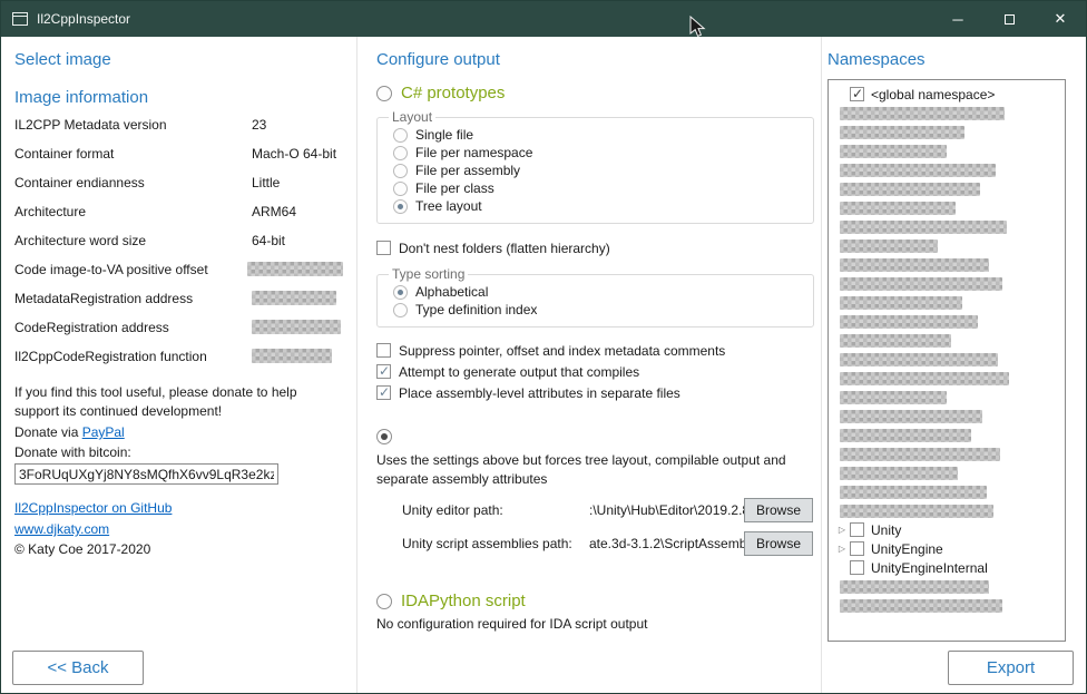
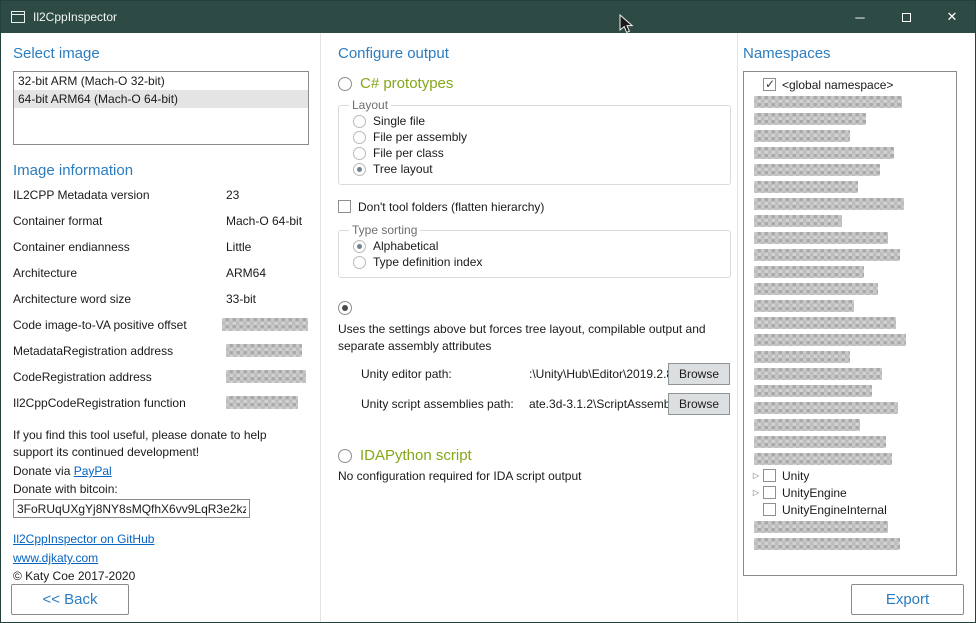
  Il2CppInspector
  ─
  ✕
  Select image
+ 32-bit ARM (Mach-O 32-bit)
+ 64-bit ARM64 (Mach-O 64-bit)
  Image information
  IL2CPP Metadata version
  23
  Container format
  Mach-O 64-bit
  Container endianness
  Little
  Architecture
  ARM64
  Architecture word size
- 64-bit
+ 33-bit
  Code image-to-VA positive offset
  MetadataRegistration address
  CodeRegistration address
  Il2CppCodeRegistration function
  If you find this tool useful, please donate to help support its continued development!
  Donate via PayPal
  Donate with bitcoin:
  3FoRUqUXgYj8NY8sMQfhX6vv9LqR3e2kz
  Il2CppInspector on GitHub
  www.djkaty.com
  © Katy Coe 2017-2020
  << Back
  Configure output
  C# prototypes
  Layout
  Single file
- File per namespace
  File per assembly
  File per class
  Tree layout
- Don't nest folders (flatten hierarchy)
+ Don't tool folders (flatten hierarchy)
  Type sorting
  Alphabetical
  Type definition index
- Suppress pointer, offset and index metadata comments
- Attempt to generate output that compiles
- Place assembly-level attributes in separate files
  Uses the settings above but forces tree layout, compilable output and separate assembly attributes
  Unity editor path:
  :\Unity\Hub\Editor\2019.2.
  Browse
  Unity script assemblies path:
  ate.3d-3.1.2\ScriptAssem
  Browse
  IDAPython script
  No configuration required for IDA script output
  Namespaces
  <global namespace>
  ▷
  Unity
  ▷
  UnityEngine
  UnityEngineInternal
  Export
